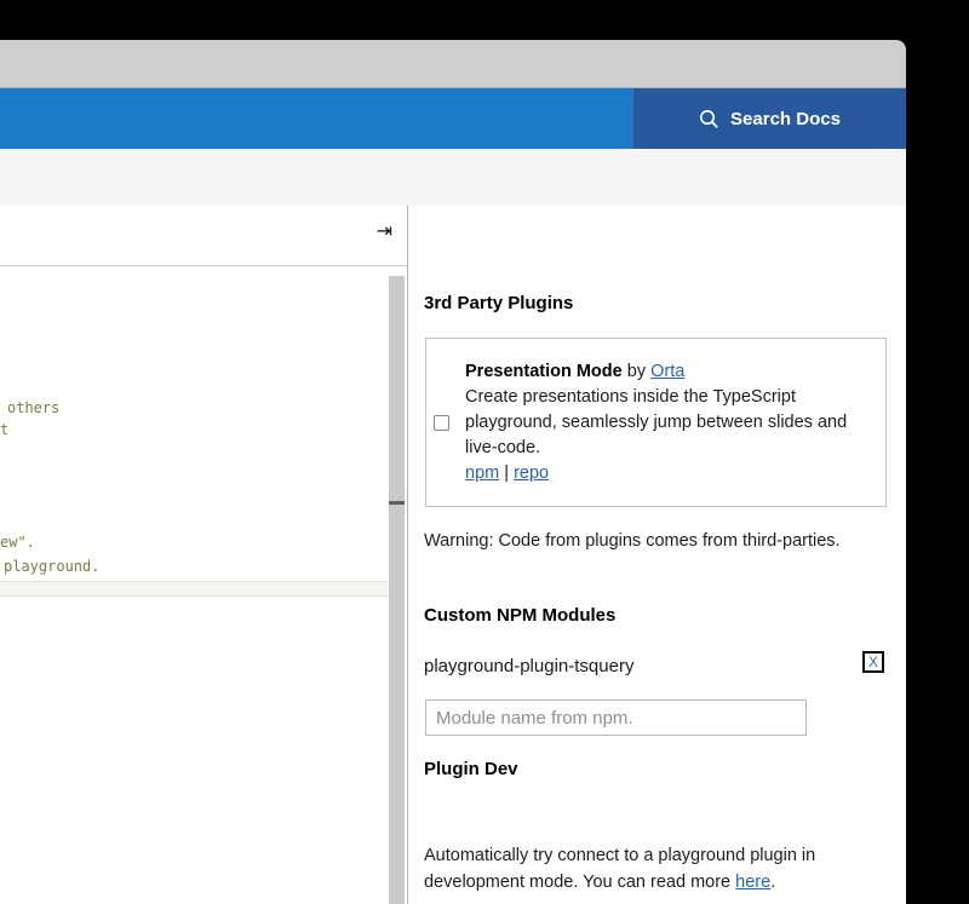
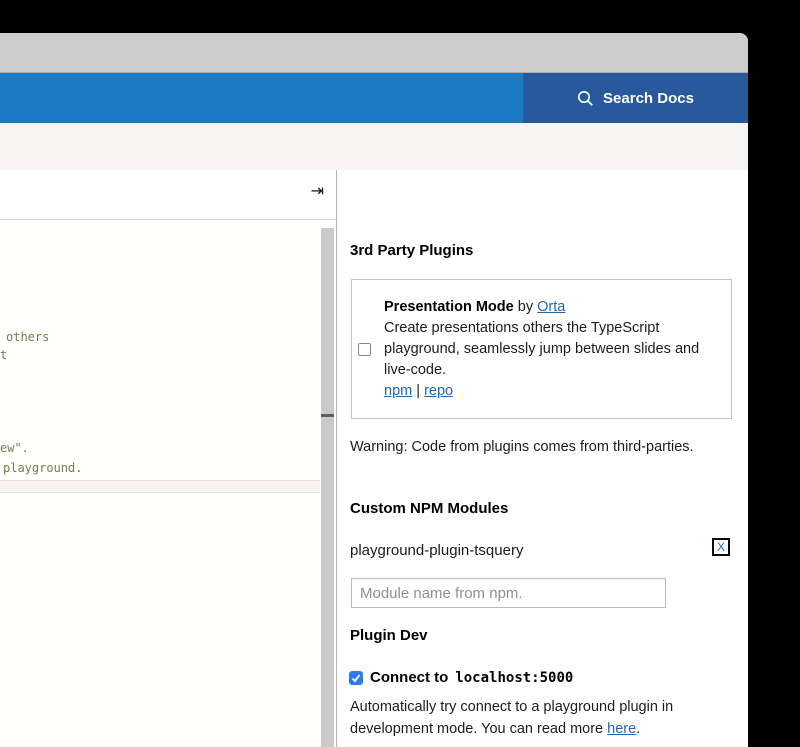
  Search Docs
  ⇥
  others
  t
  ew".
  playground.
  3rd Party Plugins
  Presentation Mode by Orta
- Create presentations inside the TypeScript playground, seamlessly jump between slides and live-code.
+ Create presentations others the TypeScript playground, seamlessly jump between slides and live-code.
  npm | repo
  Warning: Code from plugins comes from third-parties.
  Custom NPM Modules
  playground-plugin-tsquery
  X
  Module name from npm.
  Plugin Dev
+ Connect to
+ localhost:5000
  Automatically try connect to a playground plugin in development mode. You can read more here.
